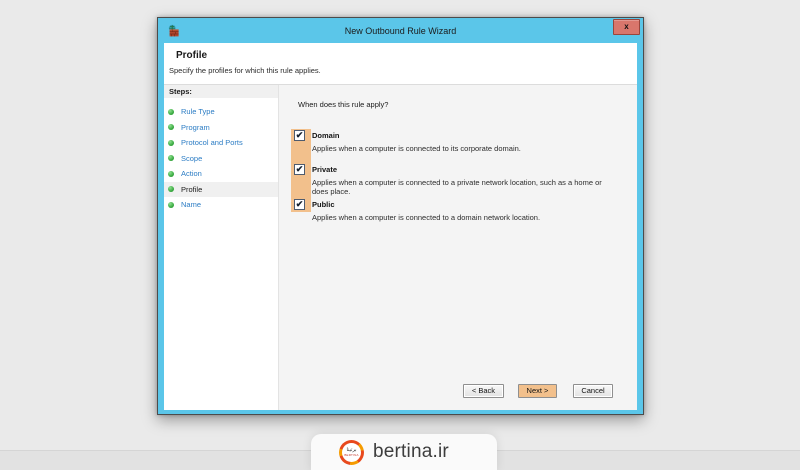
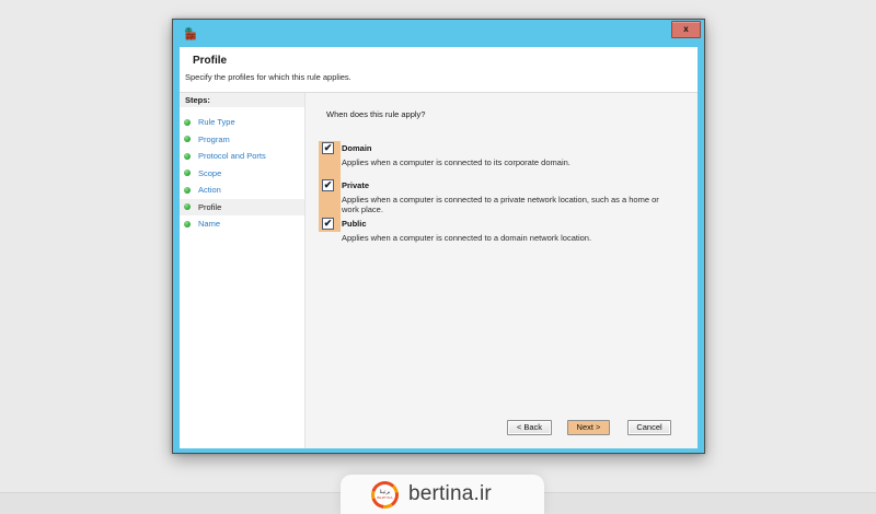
  bertina.ir
- New Outbound Rule Wizard
  x
  Profile
  Specify the profiles for which this rule applies.
  Steps:
  Rule Type
  Program
  Protocol and Ports
  Scope
  Action
  Profile
  Name
  When does this rule apply?
  ✔
  Domain
  Applies when a computer is connected to its corporate domain.
  ✔
  Private
- Applies when a computer is connected to a private network location, such as a home or does place.
+ Applies when a computer is connected to a private network location, such as a home or work place.
  ✔
  Public
  Applies when a computer is connected to a domain network location.
  < Back
  Next >
  Cancel
